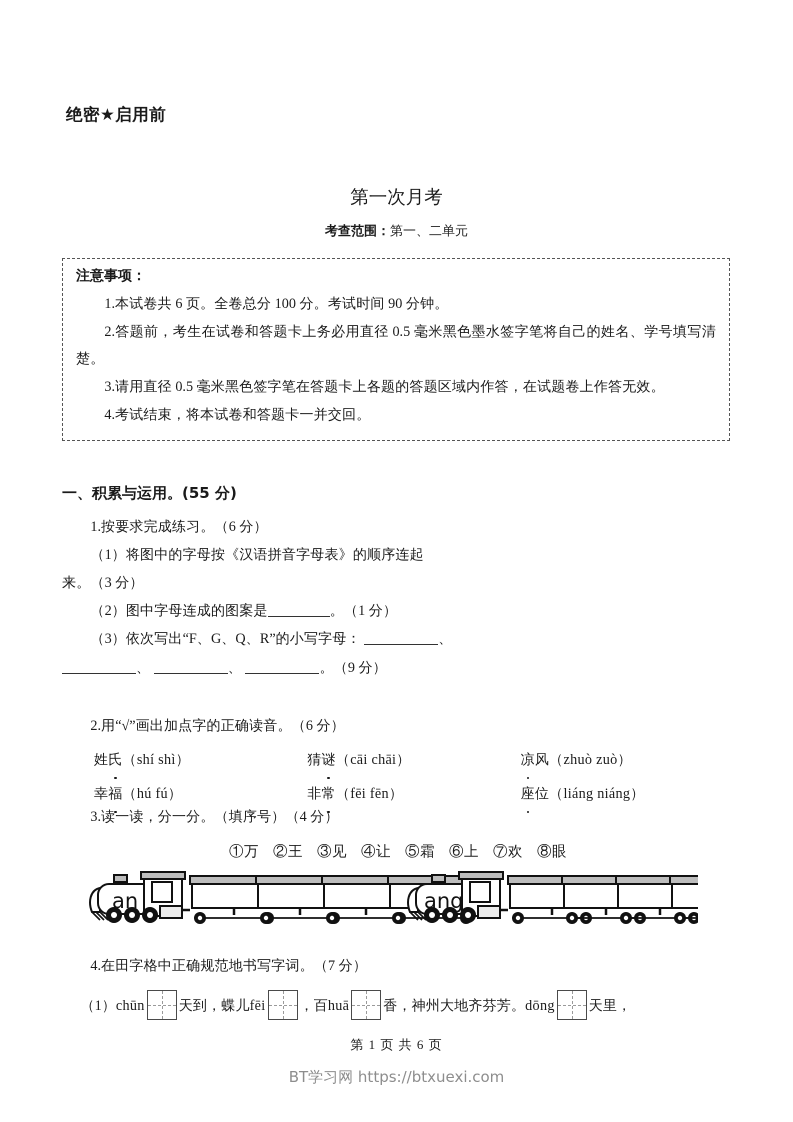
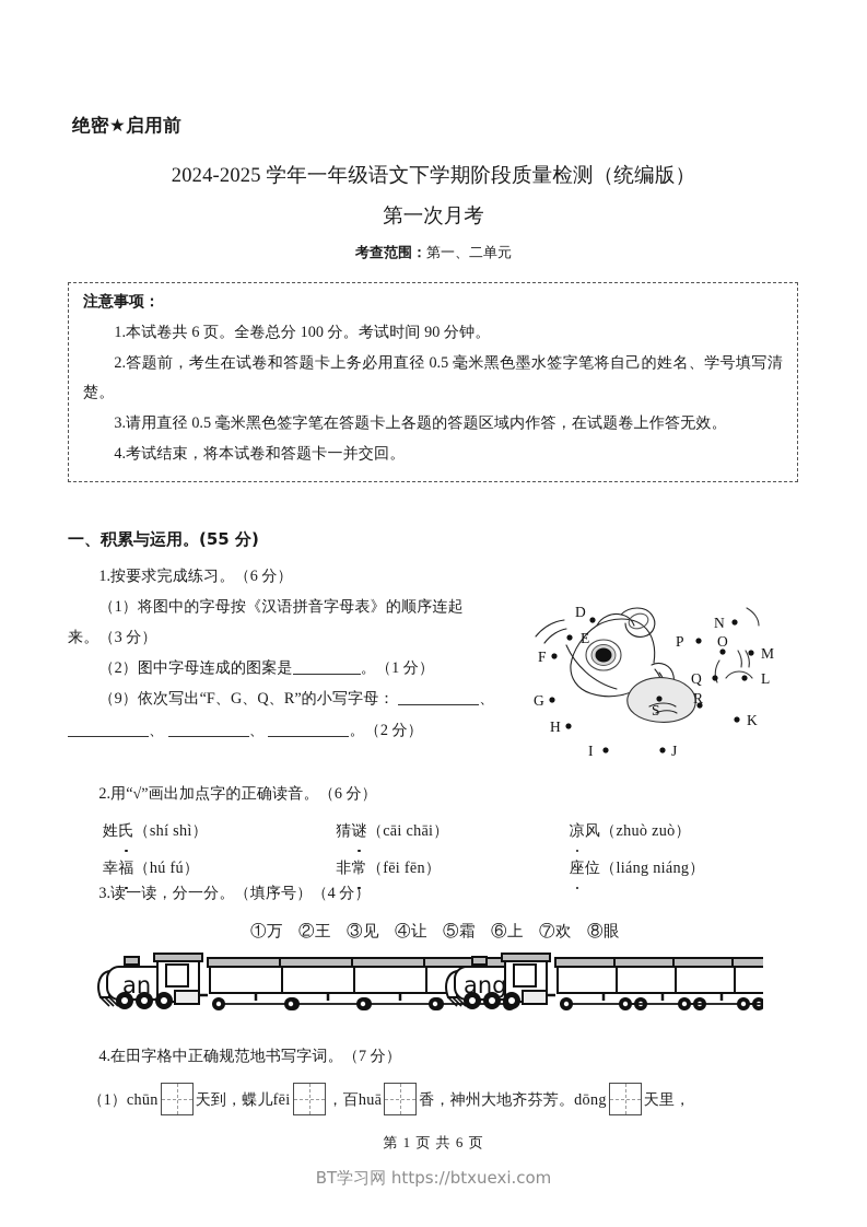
  绝密★启用前
+ 2024-2025 学年一年级语文下学期阶段质量检测（统编版）
  第一次月考
  考查范围：第一、二单元
  注意事项：
  1.本试卷共 6 页。全卷总分 100 分。考试时间 90 分钟。
  2.答题前，考生在试卷和答题卡上务必用直径 0.5 毫米黑色墨水签字笔将自己的姓名、学号填写清楚。
  3.请用直径 0.5 毫米黑色签字笔在答题卡上各题的答题区域内作答，在试题卷上作答无效。
  4.考试结束，将本试卷和答题卡一并交回。
  一、积累与运用。(55 分)
  1.按要求完成练习。（6 分）
  （1）将图中的字母按《汉语拼音字母表》的顺序连起
  来。（3 分）
  （2）图中字母连成的图案是 。（1 分）
- （3）依次写出“F、G、Q、R”的小写字母： 、
+ （9）依次写出“F、G、Q、R”的小写字母： 、
- 、 、 。（9 分）
+ 、 、 。（2 分）
+ D
+ E
+ F
+ G
+ H
+ I
+ J
+ K
+ L
+ M
+ N
+ O
+ P
+ Q
+ R
+ S
  2.用“√”画出加点字的正确读音。（6 分）
  姓氏（shí shì）
  猜谜（cāi chāi）
  凉风（zhuò zuò）
  幸福（hú fú）
  非常（fēi fēn）
  座位（liáng niáng）
  3.读一读，分一分。（填序号）（4 分）
  ①万 ②王 ③见 ④让 ⑤霜 ⑥上 ⑦欢 ⑧眼
  an
  ang
  4.在田字格中正确规范地书写字词。（7 分）
  （1）chūn 天到，蝶儿fēi ，百huā 香，神州大地齐芬芳。dōng 天里，
  第 1 页 共 6 页
  BT学习网 https://btxuexi.com
